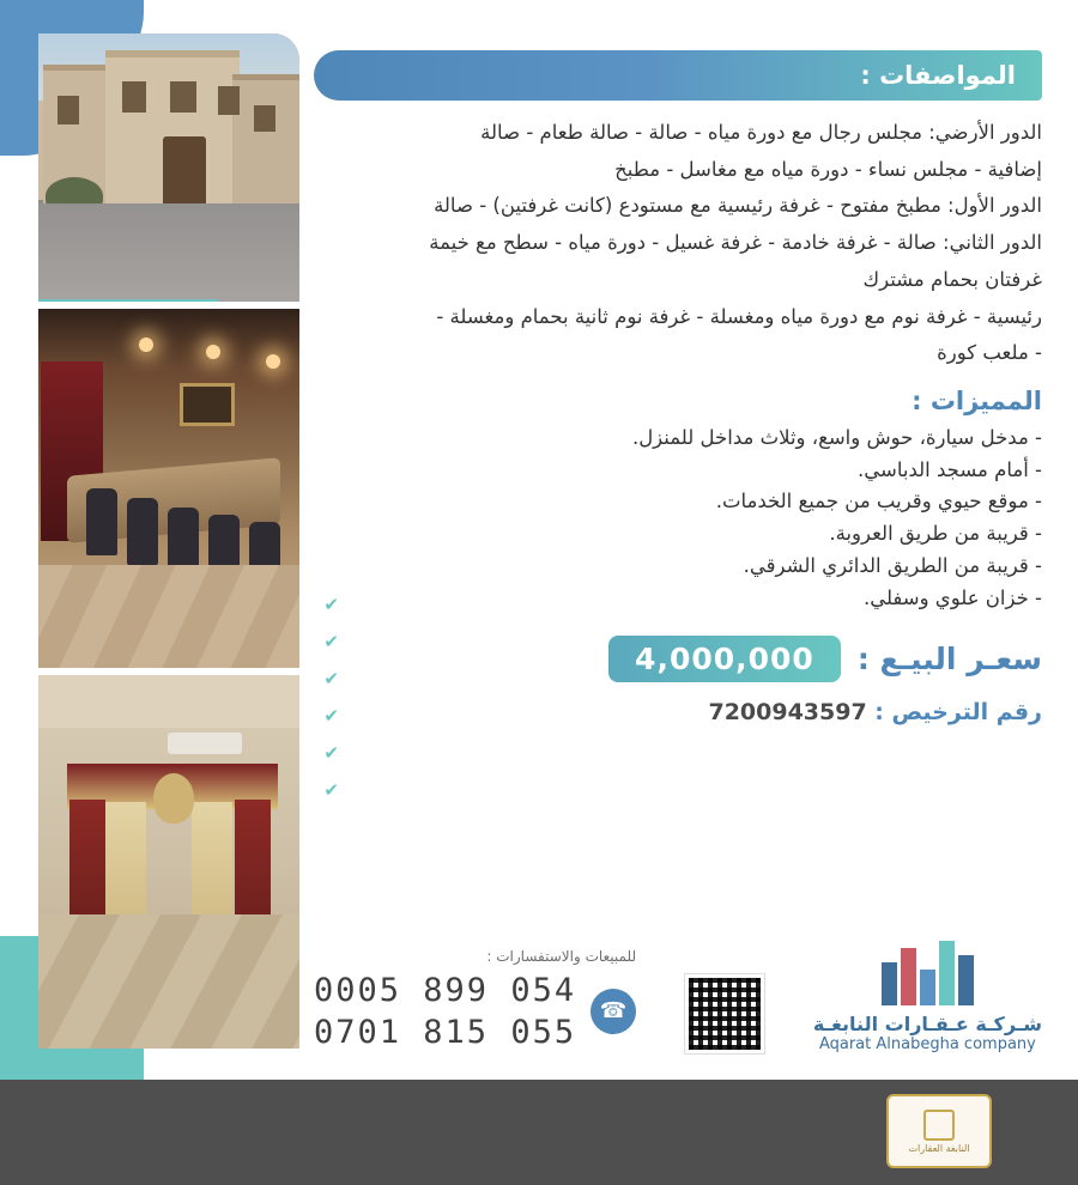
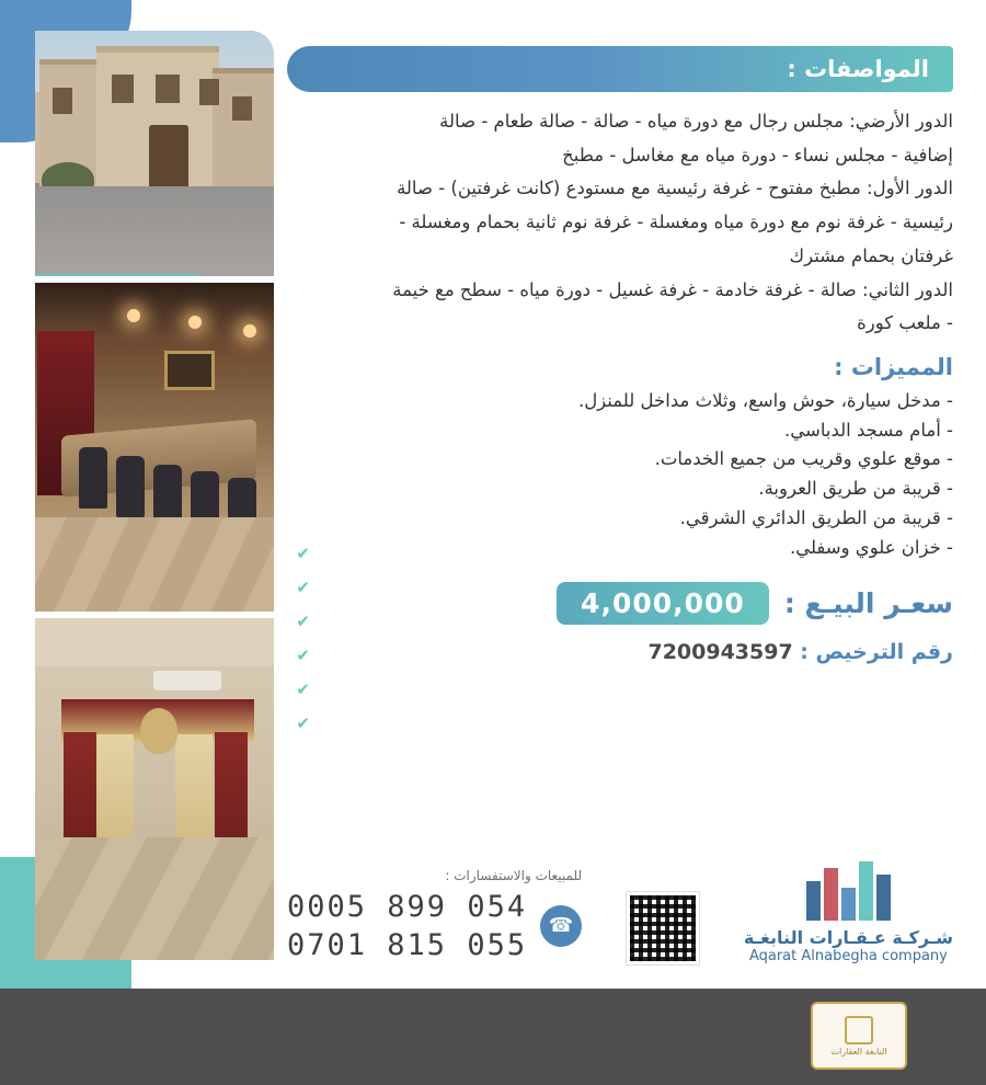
  المواصفات :
  الدور الأرضي: مجلس رجال مع دورة مياه - صالة - صالة طعام - صالة
  إضافية - مجلس نساء - دورة مياه مع مغاسل - مطبخ
  الدور الأول: مطبخ مفتوح - غرفة رئيسية مع مستودع (كانت غرفتين) - صالة
- الدور الثاني: صالة - غرفة خادمة - غرفة غسيل - دورة مياه - سطح مع خيمة
+ رئيسية - غرفة نوم مع دورة مياه ومغسلة - غرفة نوم ثانية بحمام ومغسلة -
  غرفتان بحمام مشترك
- رئيسية - غرفة نوم مع دورة مياه ومغسلة - غرفة نوم ثانية بحمام ومغسلة -
+ الدور الثاني: صالة - غرفة خادمة - غرفة غسيل - دورة مياه - سطح مع خيمة
  - ملعب كورة
  المميزات :
  - مدخل سيارة، حوش واسع، وثلاث مداخل للمنزل.
  - أمام مسجد الدباسي.
- - موقع حيوي وقريب من جميع الخدمات.
+ - موقع علوي وقريب من جميع الخدمات.
  - قريبة من طريق العروبة.
  - قريبة من الطريق الدائري الشرقي.
  - خزان علوي وسفلي.
  ✔
  ✔
  ✔
  ✔
  ✔
  ✔
  سعـر البيـع :
  4,000,000
  رقم الترخيص : 7200943597
  شـركـة عـقـارات النابغـة
  Aqarat Alnabegha company
  للمبيعات والاستفسارات :
  ☎
  054 899 0005
  055 815 0701
  النابغة العقارات
